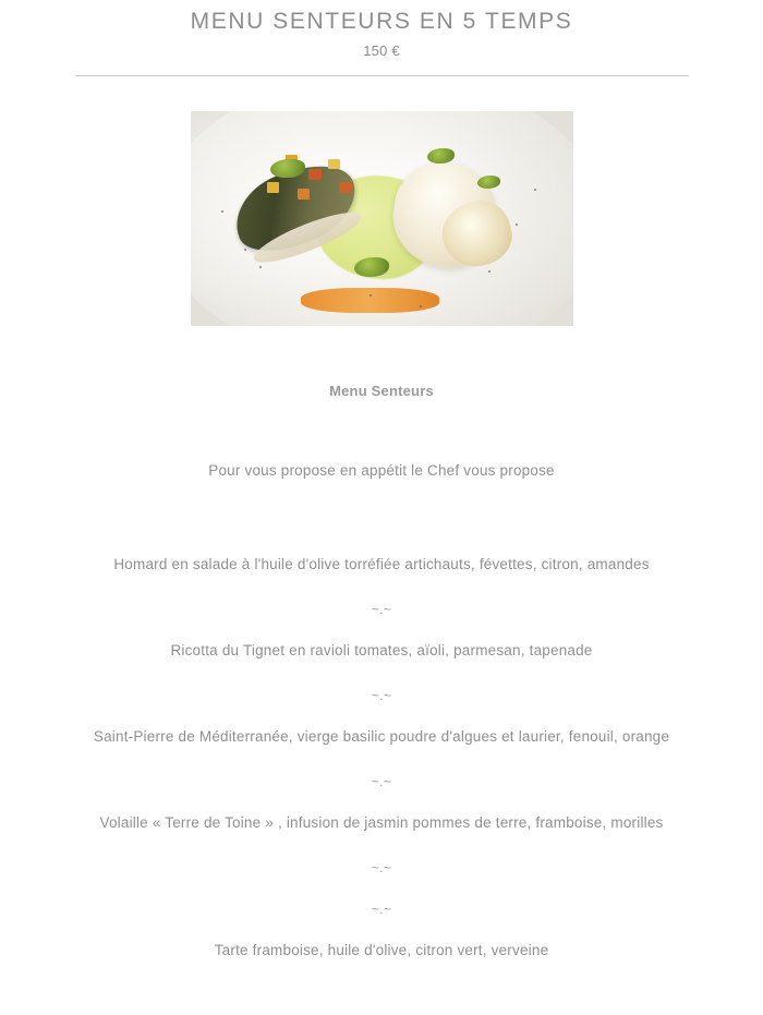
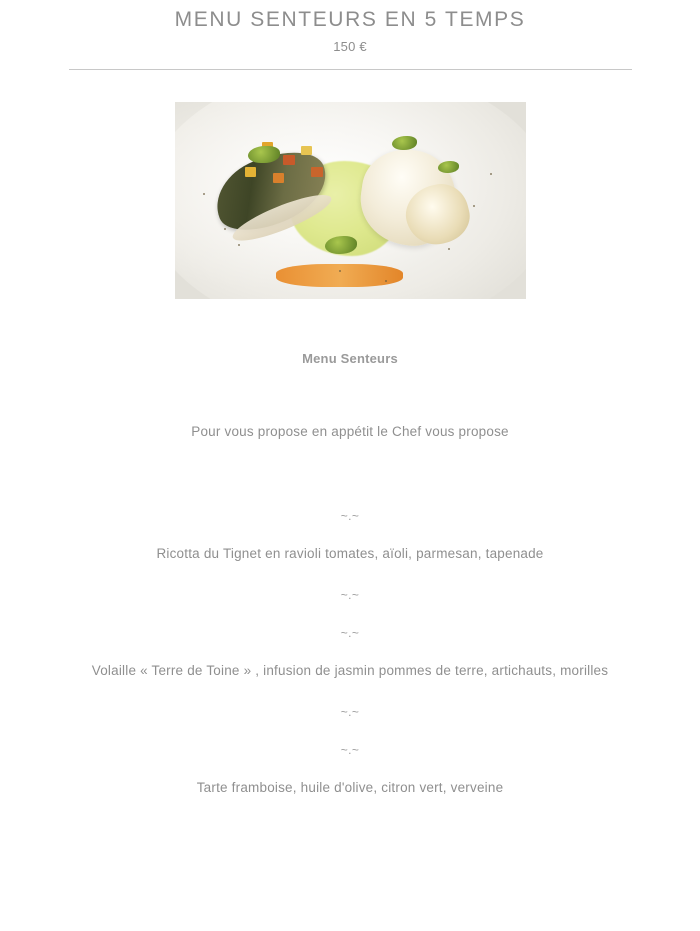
  MENU SENTEURS EN 5 TEMPS
  150 €
  Menu Senteurs
  Pour vous propose en appétit le Chef vous propose
- Homard en salade à l'huile d'olive torréfiée artichauts, févettes, citron, amandes
  ~.~
  Ricotta du Tignet en ravioli tomates, aïoli, parmesan, tapenade
  ~.~
- Saint-Pierre de Méditerranée, vierge basilic poudre d'algues et laurier, fenouil, orange
  ~.~
- Volaille « Terre de Toine » , infusion de jasmin pommes de terre, framboise, morilles
+ Volaille « Terre de Toine » , infusion de jasmin pommes de terre, artichauts, morilles
  ~.~
  ~.~
  Tarte framboise, huile d'olive, citron vert, verveine
